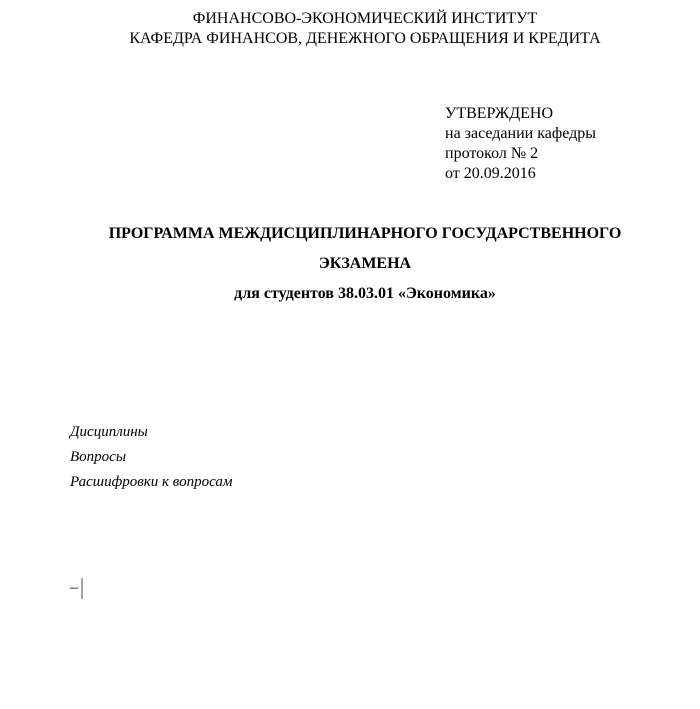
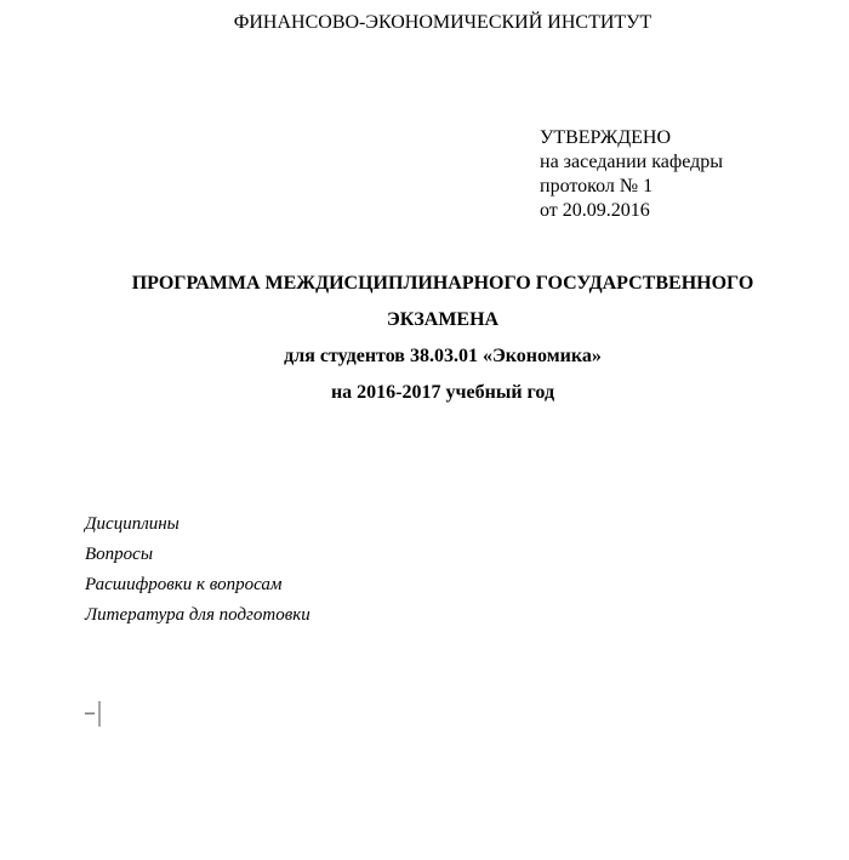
  ФИНАНСОВО-ЭКОНОМИЧЕСКИЙ ИНСТИТУТ
- КАФЕДРА ФИНАНСОВ, ДЕНЕЖНОГО ОБРАЩЕНИЯ И КРЕДИТА
  УТВЕРЖДЕНО
  на заседании кафедры
- протокол № 2
+ протокол № 1
  от 20.09.2016
  ПРОГРАММА МЕЖДИСЦИПЛИНАРНОГО ГОСУДАРСТВЕННОГО
  ЭКЗАМЕНА
  для студентов 38.03.01 «Экономика»
+ на 2016-2017 учебный год
  Дисциплины
  Вопросы
  Расшифровки к вопросам
+ Литература для подготовки
  –
